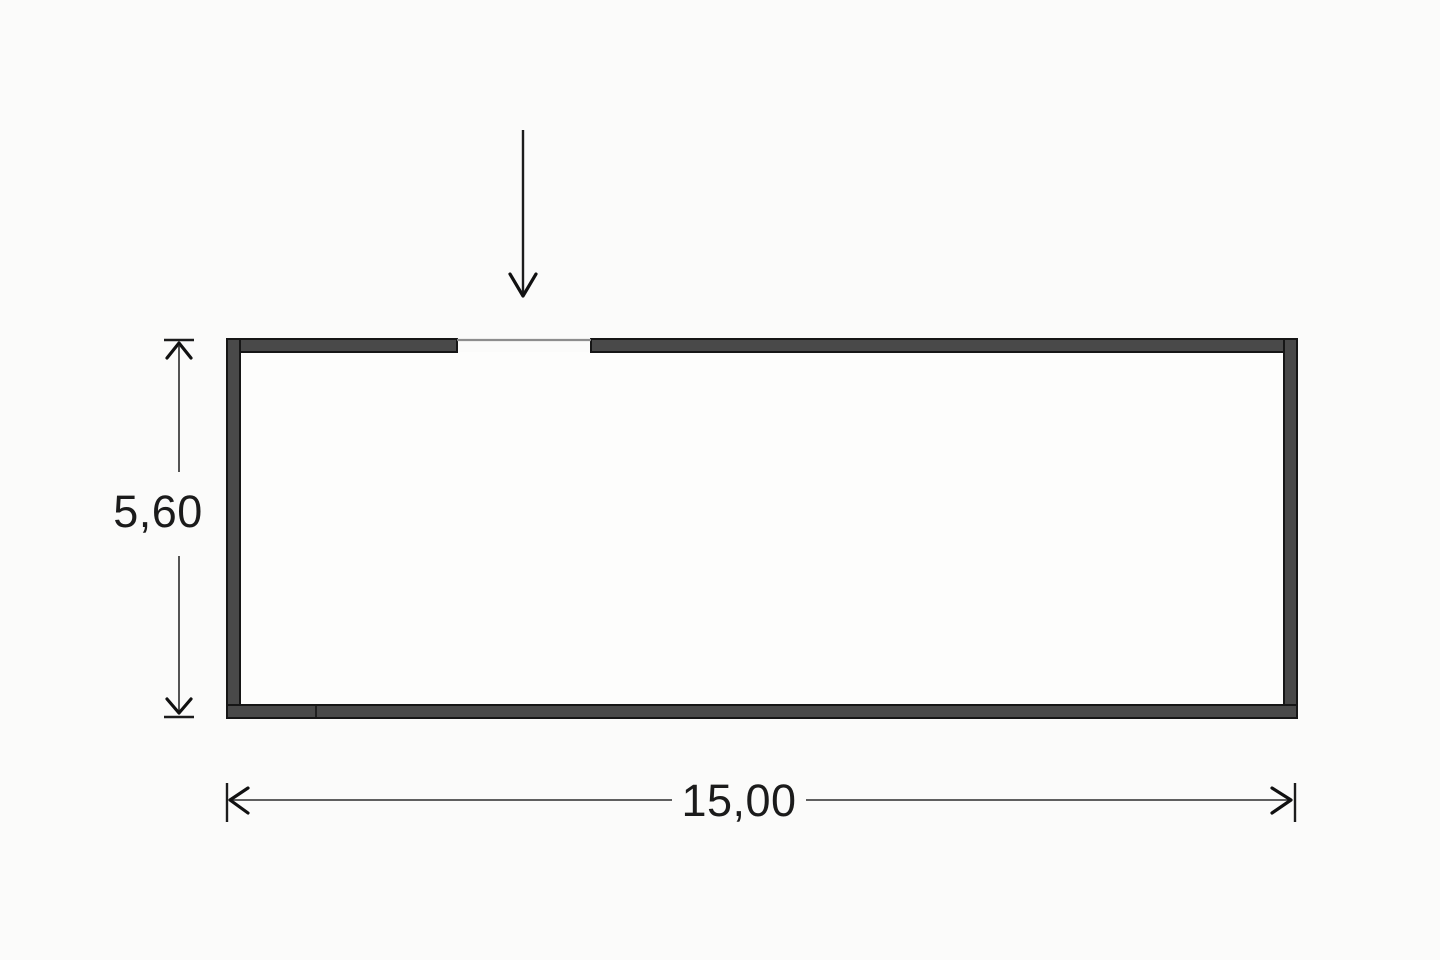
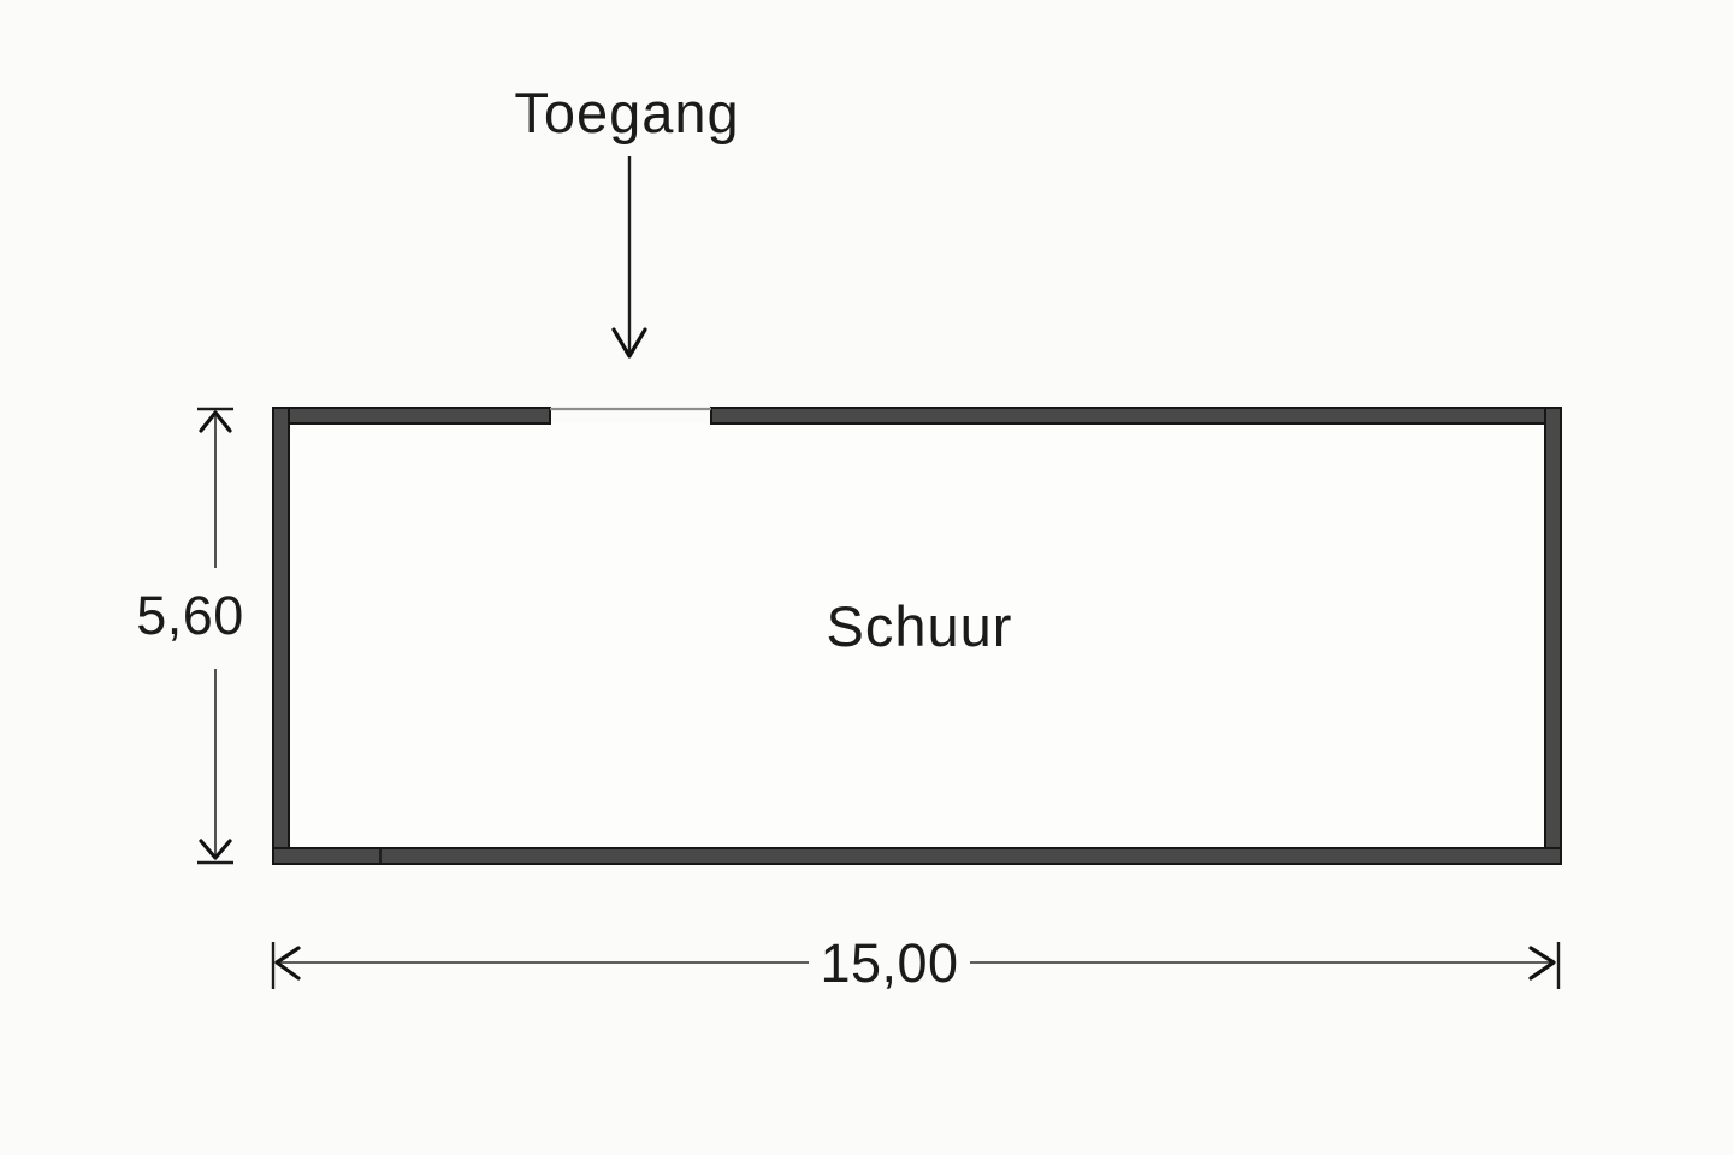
  5,60
  15,00
+ Toegang
+ Schuur
